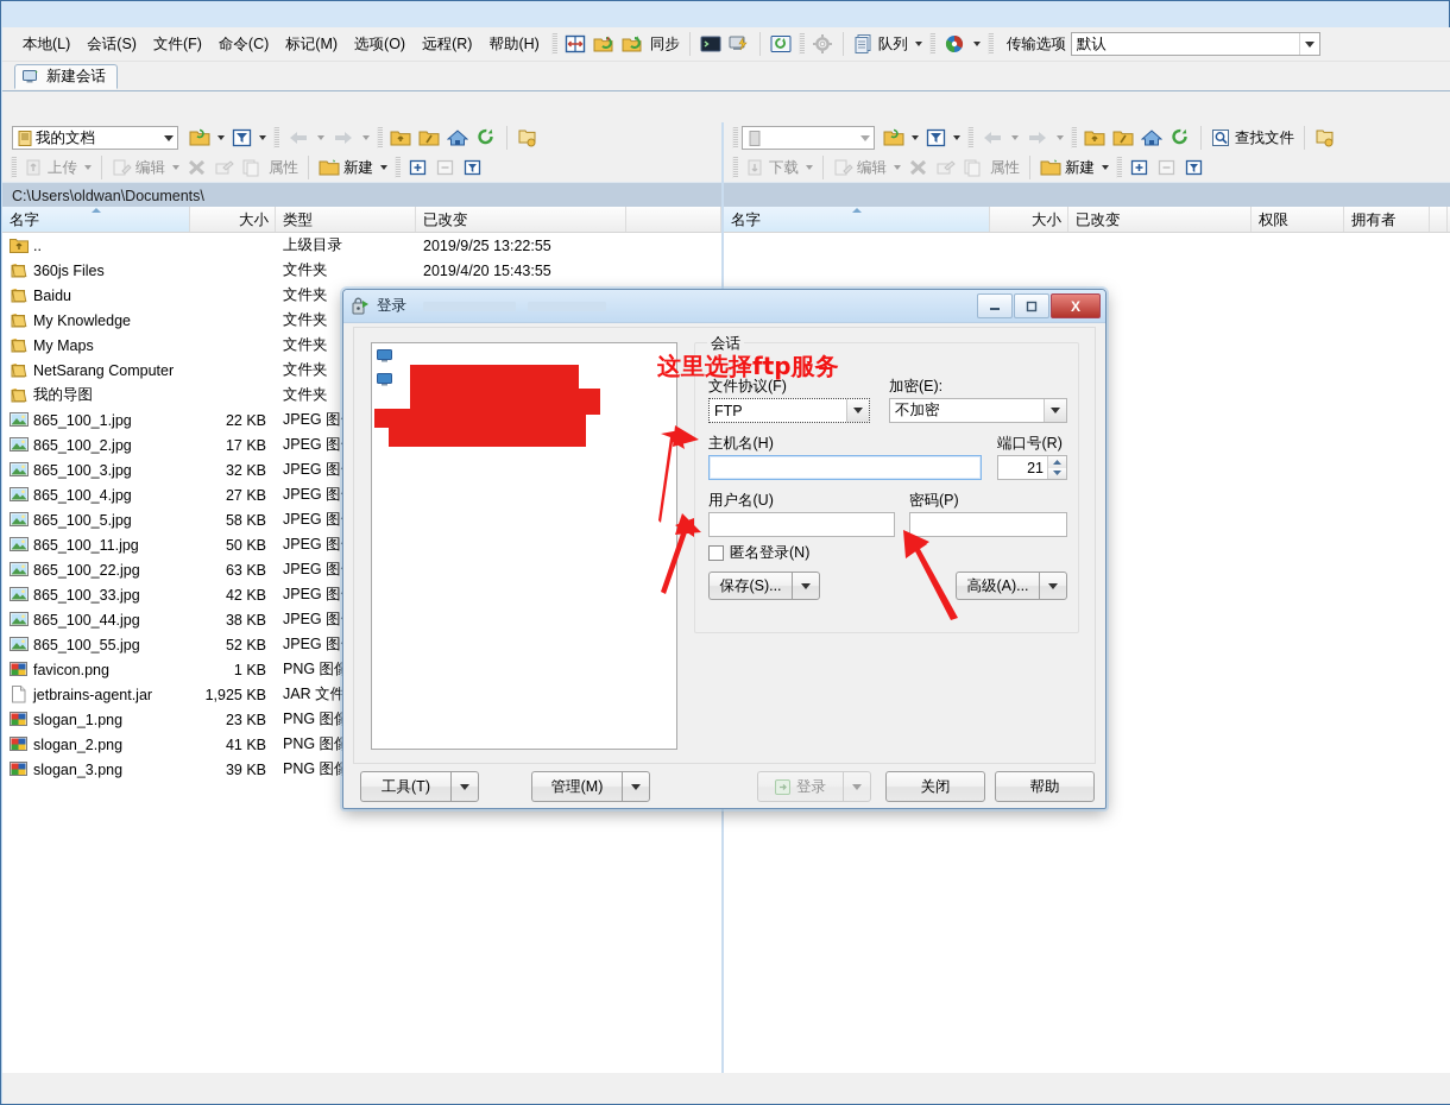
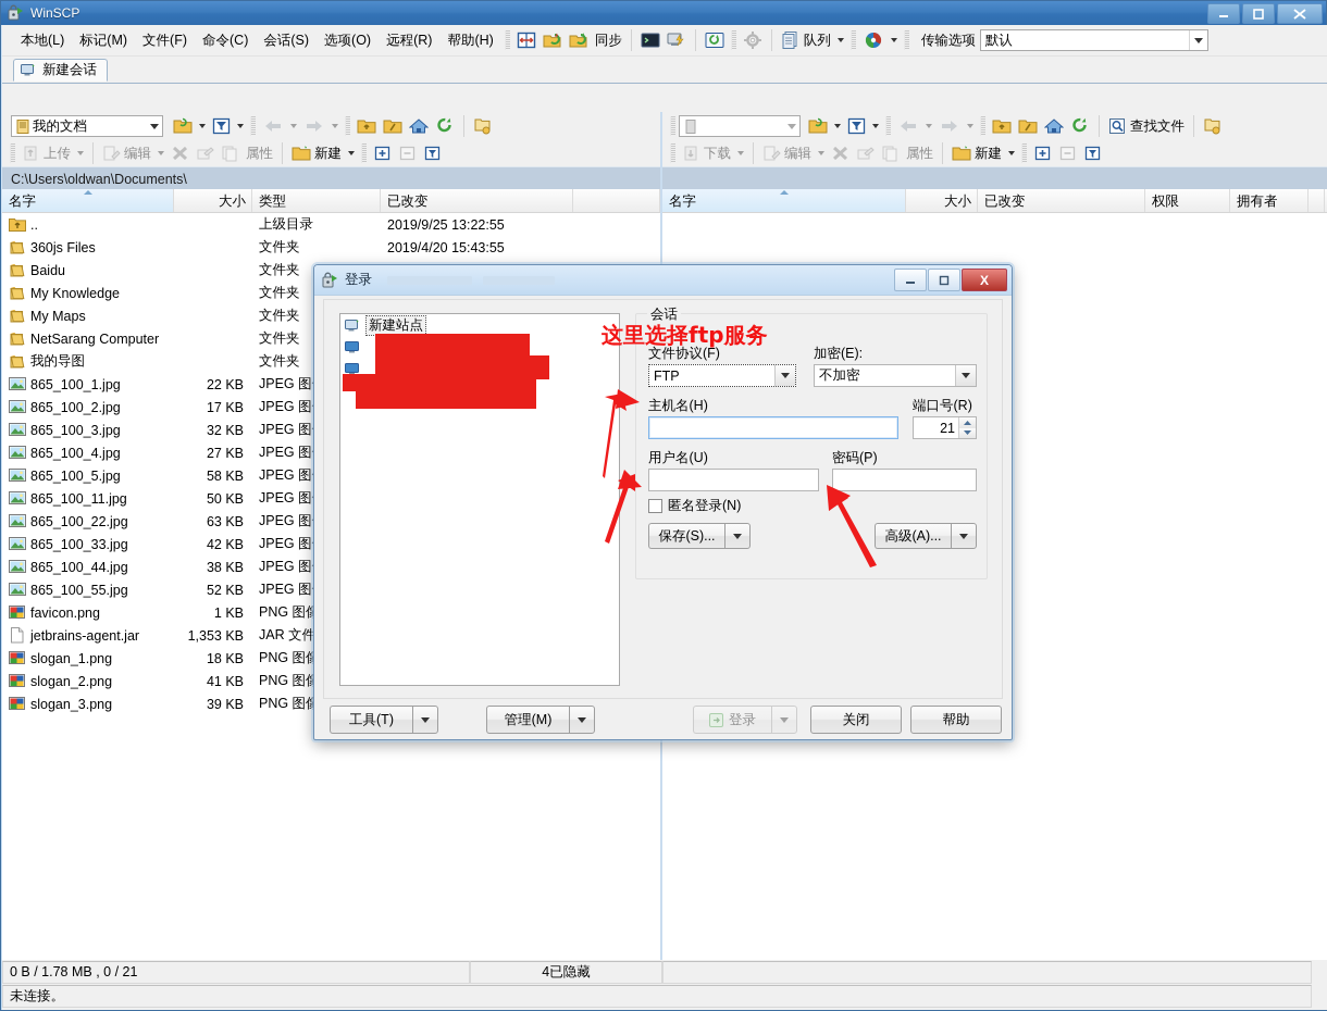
+ WinSCP
  本地(L)
- 会话(S)
+ 标记(M)
  文件(F)
  命令(C)
- 标记(M)
+ 会话(S)
  选项(O)
  远程(R)
  帮助(H)
  同步
  队列
  传输选项
  默认
  新建会话
  我的文档
  上传
  编辑
  属性
  新建
  C:\Users\oldwan\Documents\
  名字
  大小
  类型
  已改变
  ..
  上级目录
  2019/9/25 13:22:55
  360js Files
  文件夹
  2019/4/20 15:43:55
  Baidu
  文件夹
  My Knowledge
  文件夹
  My Maps
  文件夹
  NetSarang Computer
  文件夹
  我的导图
  文件夹
  865_100_1.jpg
  22 KB
  JPEG 图
  865_100_2.jpg
  17 KB
  JPEG 图
  865_100_3.jpg
  32 KB
  JPEG 图
  865_100_4.jpg
  27 KB
  JPEG 图
  865_100_5.jpg
  58 KB
  JPEG 图
  865_100_11.jpg
  50 KB
  JPEG 图
  865_100_22.jpg
  63 KB
  JPEG 图
  865_100_33.jpg
  42 KB
  JPEG 图
  865_100_44.jpg
  38 KB
  JPEG 图
  865_100_55.jpg
  52 KB
  JPEG 图
  favicon.png
  1 KB
  PNG 图
  jetbrains-agent.jar
- 1,925 KB
+ 1,353 KB
  JAR 文件
  slogan_1.png
- 23 KB
+ 18 KB
  PNG 图
  slogan_2.png
  41 KB
  PNG 图
  slogan_3.png
  39 KB
  PNG 图
  查找文件
  下载
  编辑
  属性
  新建
  名字
  大小
  已改变
  权限
  拥有者
+ 0 B / 1.78 MB , 0 / 21
+ 4已隐藏
+ 未连接。
  登录
  X
+ 新建站点
  会话
  文件协议(F)
  FTP
  加密(E):
  不加密
  主机名(H)
  端口号(R)
  21
  用户名(U)
  密码(P)
  匿名登录(N)
  保存(S)...
  高级(A)...
  工具(T)
  管理(M)
  登录
  关闭
  帮助
  这里选择ftp服务
